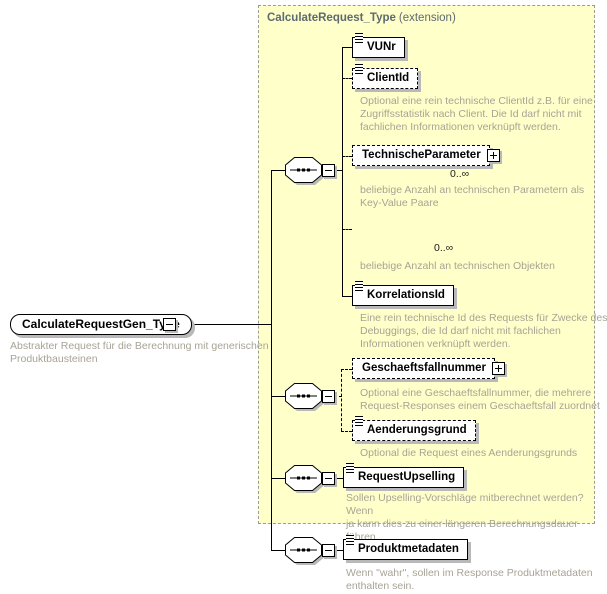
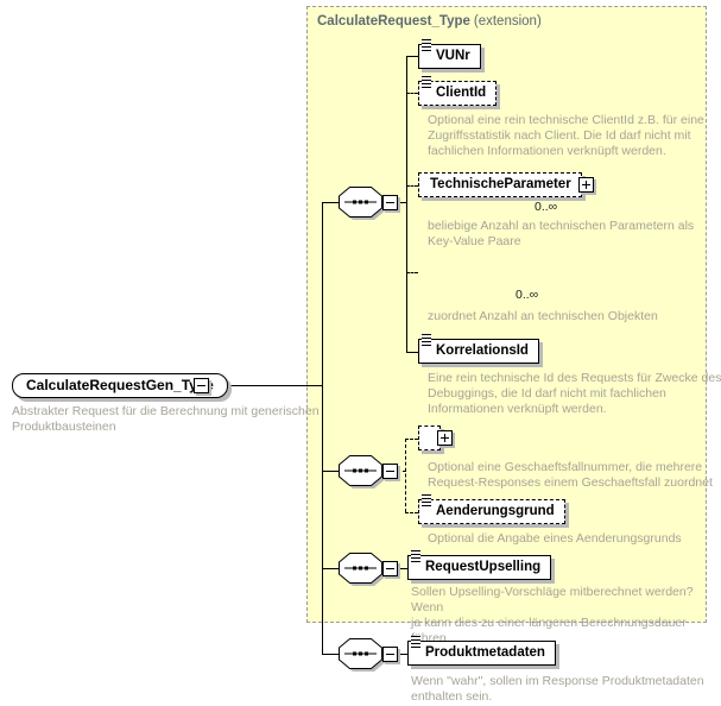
  CalculateRequest_Type (extension)
  CalculateRequestGen_Te
  Abstrakter Request für die Berechnung mit generischen
  Produktbausteinen
  VUNr
  ClientId
  Optional eine rein technische ClientId z.B. für eine
  Zugriffsstatistik nach Client. Die Id darf nicht mit
  fachlichen Informationen verknüpft werden.
  TechnischeParameter
  0..∞
  beliebige Anzahl an technischen Parametern als
  Key-Value Paare
  0..∞
- beliebige Anzahl an technischen Objekten
+ zuordnet Anzahl an technischen Objekten
  KorrelationsId
  Eine rein technische Id des Requests für Zwecke des
  Debuggings, die Id darf nicht mit fachlichen
  Informationen verknüpft werden.
- Geschaeftsfallnummer
  Optional eine Geschaeftsfallnummer, die mehrere
  Request-Responses einem Geschaeftsfall zuordnet
  Aenderungsgrund
- Optional die Request eines Aenderungsgrunds
+ Optional die Angabe eines Aenderungsgrunds
  RequestUpselling
  Sollen Upselling-Vorschläge mitberechnet werden? Wenn
  ja kann dies zu einer längeren Berechnungsdauer hren.
  Produktmetadaten
  Wenn "wahr", sollen im Response Produktmetadaten
  enthalten sein.
